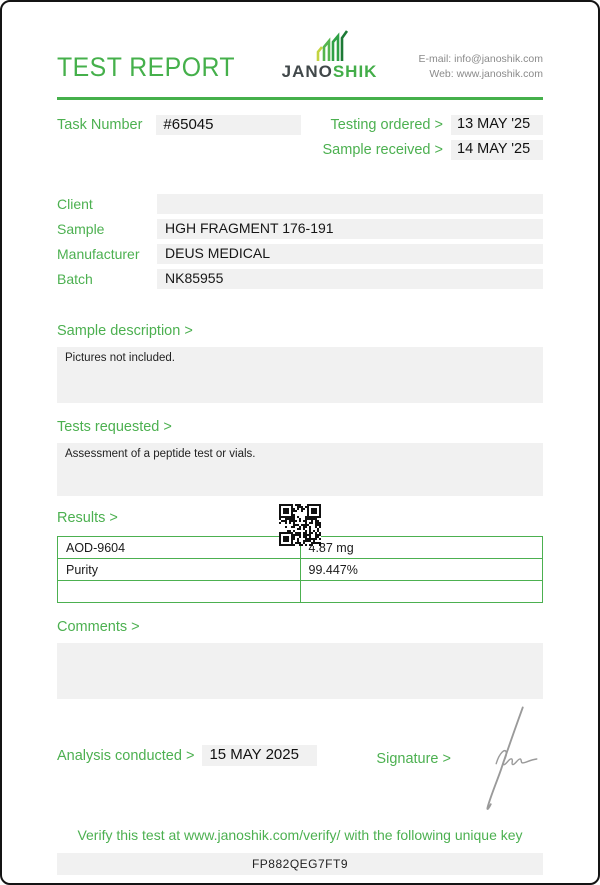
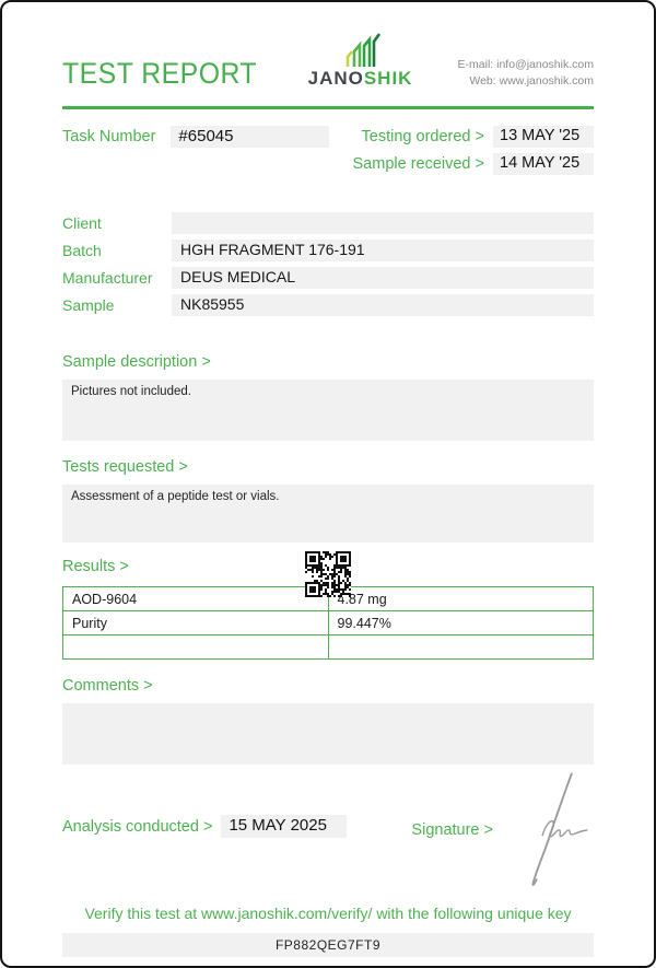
  TEST REPORT
  JANOSHIK
  E-mail: info@janoshik.com
  Web: www.janoshik.com
  Task Number
  #65045
  Testing ordered >
  13 MAY '25
  Sample received >
  14 MAY '25
  Client
- Sample
+ Batch
  HGH FRAGMENT 176-191
  Manufacturer
  DEUS MEDICAL
- Batch
+ Sample
  NK85955
  Sample description >
  Pictures not included.
  Tests requested >
  Assessment of a peptide test or vials.
  Results >
  AOD-9604	4.87 mg
  Purity	99.447%
  Comments >
  Analysis conducted >
  15 MAY 2025
  Signature >
  Verify this test at www.janoshik.com/verify/ with the following unique key
  FP882QEG7FT9
